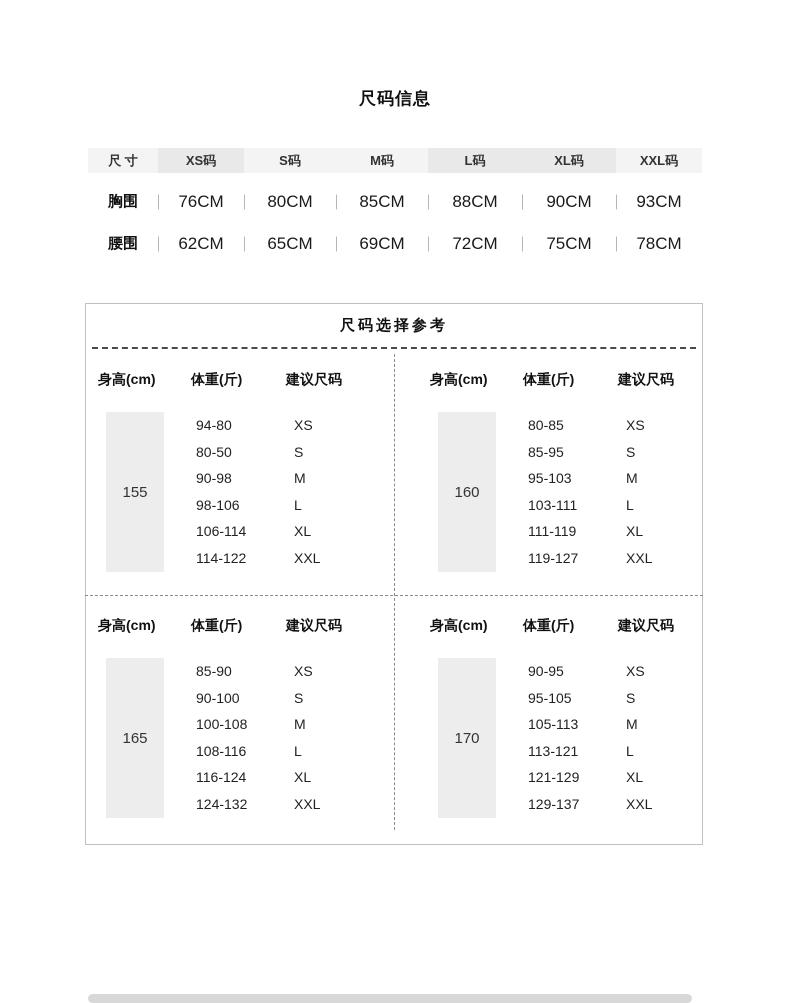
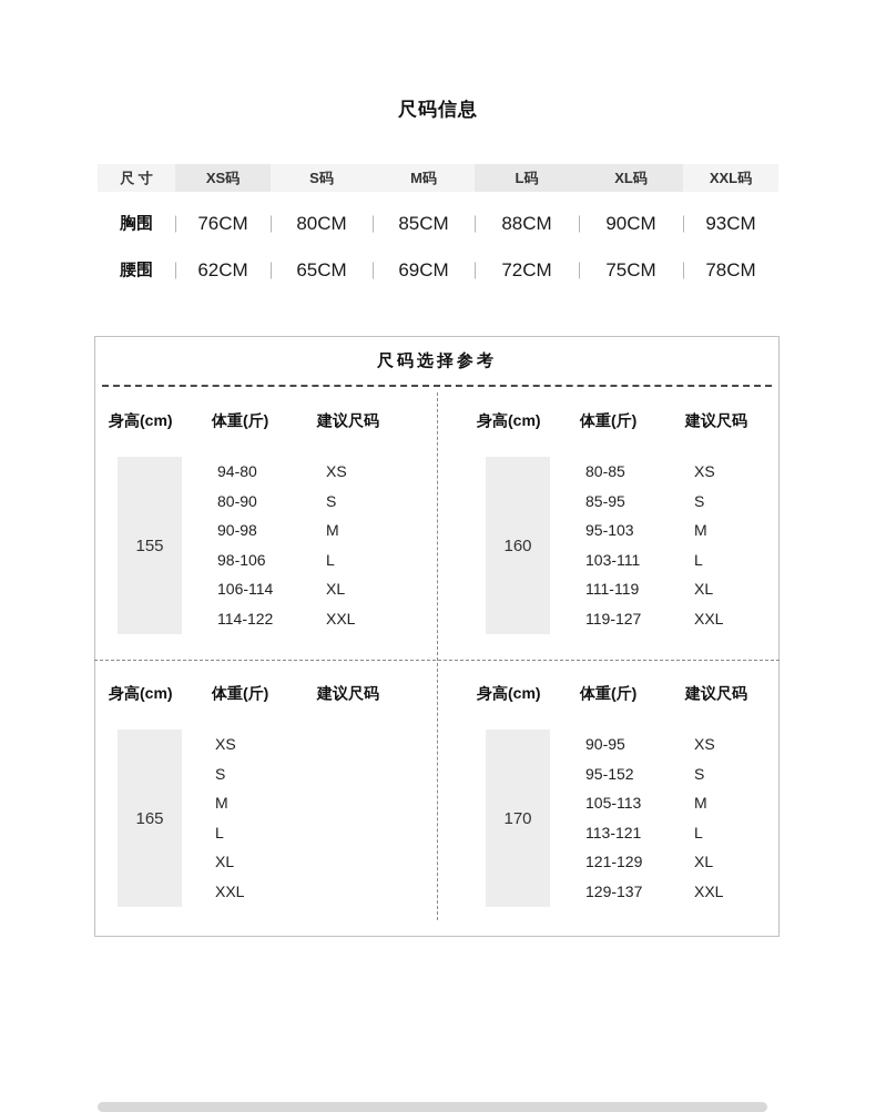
  尺码信息
  尺 寸
  XS码
  S码
  M码
  L码
  XL码
  XXL码
  胸围
  76CM
  80CM
  85CM
  88CM
  90CM
  93CM
  腰围
  62CM
  65CM
  69CM
  72CM
  75CM
  78CM
  尺码选择参考
  身高(cm)
  体重(斤)
  建议尺码
  155
  94-80
- 80-50
+ 80-90
  90-98
  98-106
  106-114
  114-122
  XS
  S
  M
  L
  XL
  XXL
  身高(cm)
  体重(斤)
  建议尺码
  160
  80-85
  85-95
  95-103
  103-111
  111-119
  119-127
  XS
  S
  M
  L
  XL
  XXL
  身高(cm)
  体重(斤)
  建议尺码
  165
- 85-90
- 90-100
- 100-108
- 108-116
- 116-124
- 124-132
  XS
  S
  M
  L
  XL
  XXL
  身高(cm)
  体重(斤)
  建议尺码
  170
  90-95
- 95-105
+ 95-152
  105-113
  113-121
  121-129
  129-137
  XS
  S
  M
  L
  XL
  XXL
